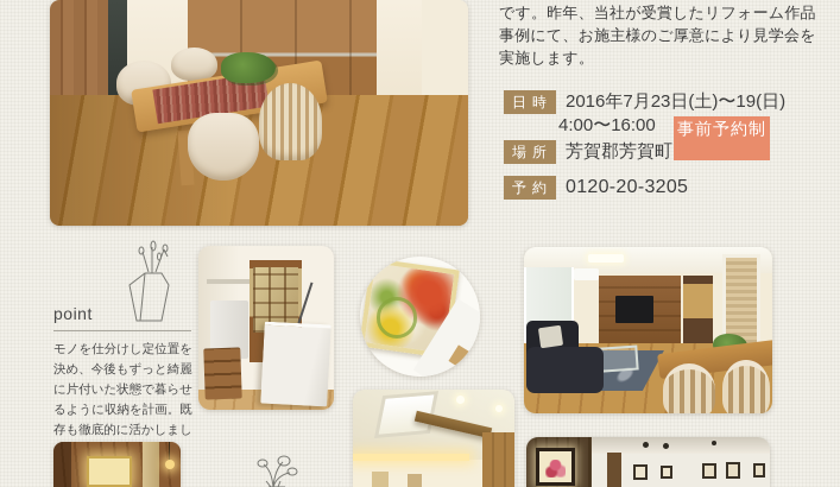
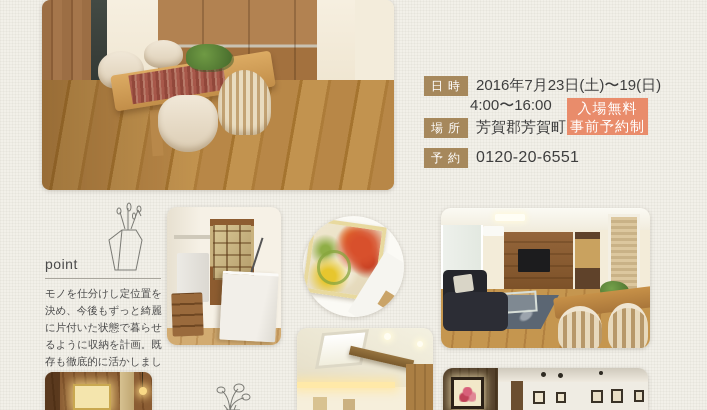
- です。昨年、当社が受賞したリフォーム作品事例にて、お施主様のご厚意により見学会を実施します。
  日時
  2016年7月23日(土)〜19(日)
  4:00〜16:00
  場所
  芳賀郡芳賀町
+ 入場無料
  事前予約制
  予約
- 0120-20-3205
+ 0120-20-6551
  point
  モノを仕分けし定位置を決め、今後もずっと綺麗に片付いた状態で暮らせるように収納を計画。既存も徹底的に活かしまし
